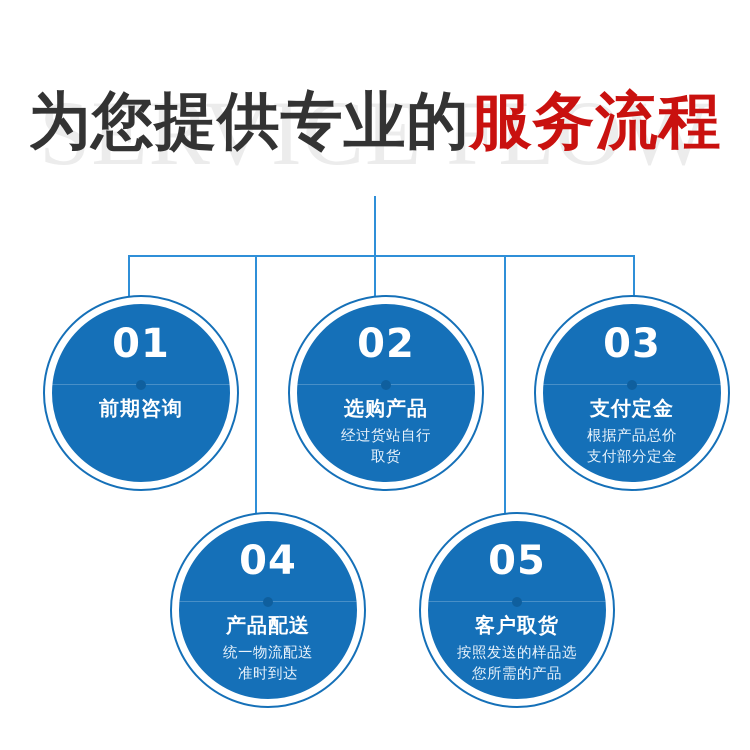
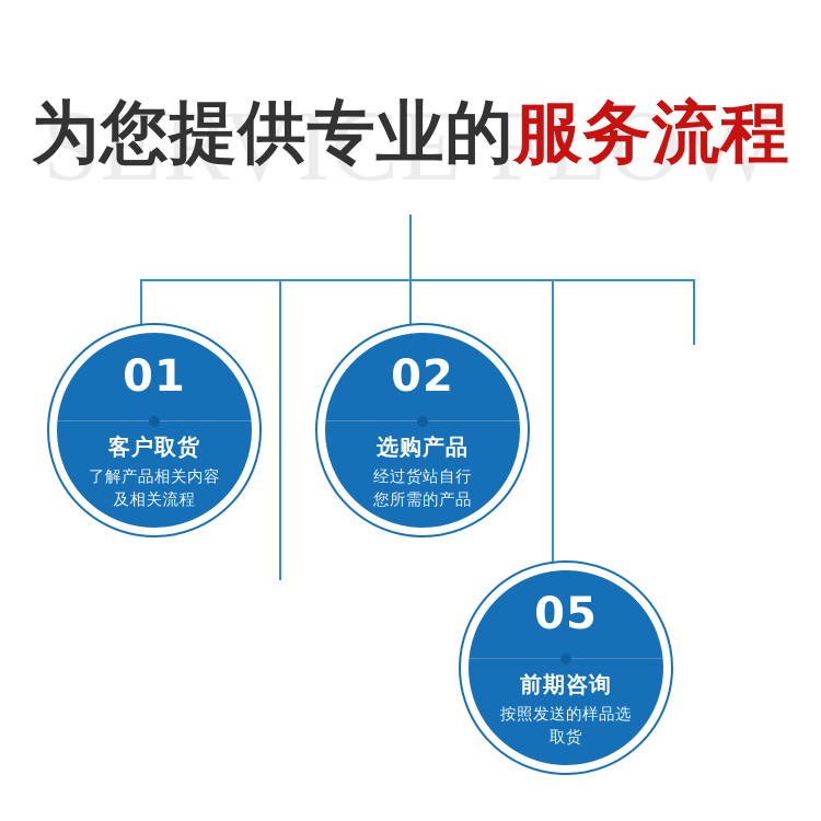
  SERVICE FLOW
  为您提供专业的服务流程
  01
- 前期咨询
+ 客户取货
+ 了解产品相关内容
+ 及相关流程
  02
  选购产品
  经过货站自行
- 取货
+ 您所需的产品
- 03
- 支付定金
- 根据产品总价
- 支付部分定金
- 04
- 产品配送
- 统一物流配送
- 准时到达
  05
- 客户取货
+ 前期咨询
  按照发送的样品选
- 您所需的产品
+ 取货
